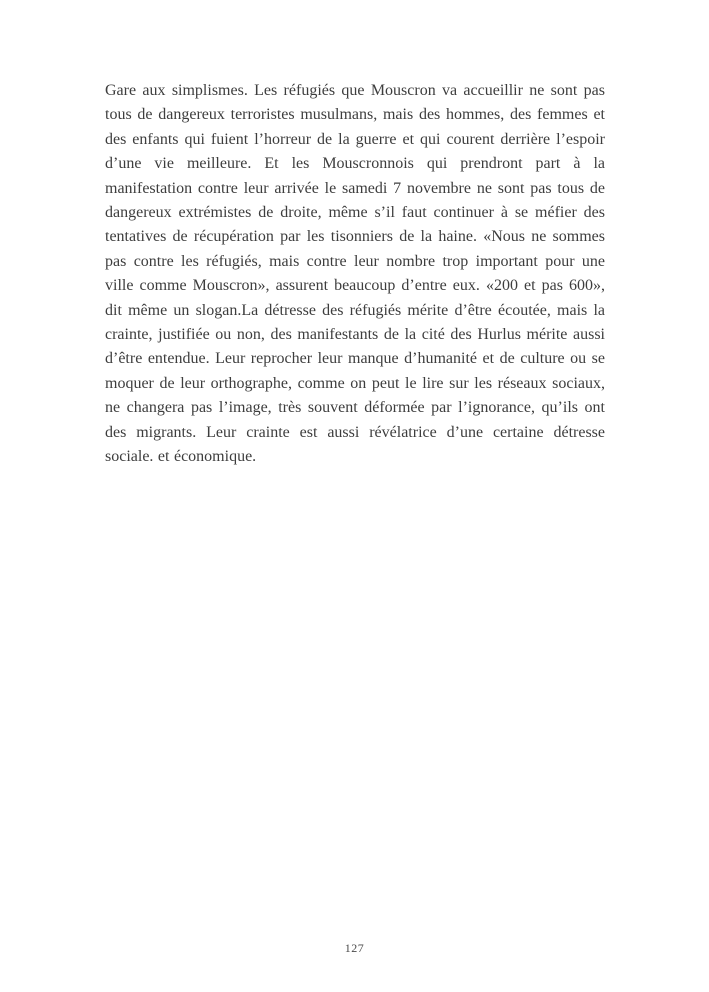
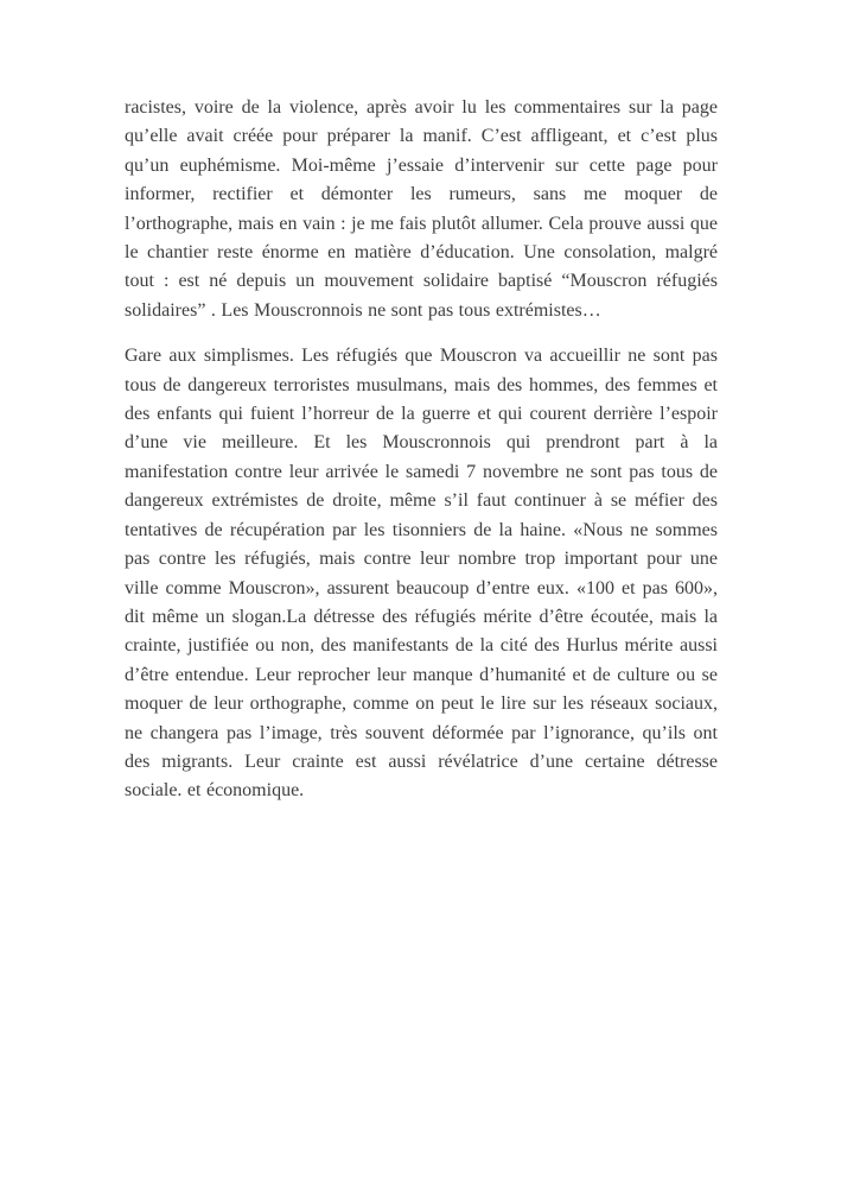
+ racistes, voire de la violence, après avoir lu les commentaires sur la page qu’elle avait créée pour préparer la manif. C’est affligeant, et c’est plus qu’un euphémisme. Moi-même j’essaie d’intervenir sur cette page pour informer, rectifier et démonter les rumeurs, sans me moquer de l’orthographe, mais en vain : je me fais plutôt allumer. Cela prouve aussi que le chantier reste énorme en matière d’éducation. Une consolation, malgré tout : est né depuis un mouvement solidaire baptisé “Mouscron réfugiés solidaires” . Les Mouscronnois ne sont pas tous extrémistes…
- Gare aux simplismes. Les réfugiés que Mouscron va accueillir ne sont pas tous de dangereux terroristes musulmans, mais des hommes, des femmes et des enfants qui fuient l’horreur de la guerre et qui courent derrière l’espoir d’une vie meilleure. Et les Mouscronnois qui prendront part à la manifestation contre leur arrivée le samedi 7 novembre ne sont pas tous de dangereux extrémistes de droite, même s’il faut continuer à se méfier des tentatives de récupération par les tisonniers de la haine. «Nous ne sommes pas contre les réfugiés, mais contre leur nombre trop important pour une ville comme Mouscron», assurent beaucoup d’entre eux. «200 et pas 600», dit même un slogan.La détresse des réfugiés mérite d’être écoutée, mais la crainte, justifiée ou non, des manifestants de la cité des Hurlus mérite aussi d’être entendue. Leur reprocher leur manque d’humanité et de culture ou se moquer de leur orthographe, comme on peut le lire sur les réseaux sociaux, ne changera pas l’image, très souvent déformée par l’ignorance, qu’ils ont des migrants. Leur crainte est aussi révélatrice d’une certaine détresse sociale. et économique.
+ Gare aux simplismes. Les réfugiés que Mouscron va accueillir ne sont pas tous de dangereux terroristes musulmans, mais des hommes, des femmes et des enfants qui fuient l’horreur de la guerre et qui courent derrière l’espoir d’une vie meilleure. Et les Mouscronnois qui prendront part à la manifestation contre leur arrivée le samedi 7 novembre ne sont pas tous de dangereux extrémistes de droite, même s’il faut continuer à se méfier des tentatives de récupération par les tisonniers de la haine. «Nous ne sommes pas contre les réfugiés, mais contre leur nombre trop important pour une ville comme Mouscron», assurent beaucoup d’entre eux. «100 et pas 600», dit même un slogan.La détresse des réfugiés mérite d’être écoutée, mais la crainte, justifiée ou non, des manifestants de la cité des Hurlus mérite aussi d’être entendue. Leur reprocher leur manque d’humanité et de culture ou se moquer de leur orthographe, comme on peut le lire sur les réseaux sociaux, ne changera pas l’image, très souvent déformée par l’ignorance, qu’ils ont des migrants. Leur crainte est aussi révélatrice d’une certaine détresse sociale. et économique.
- 127
